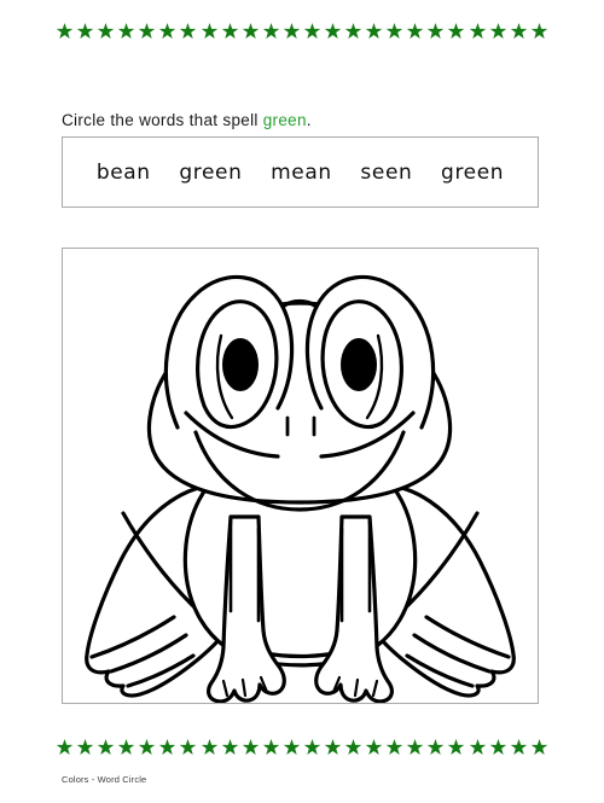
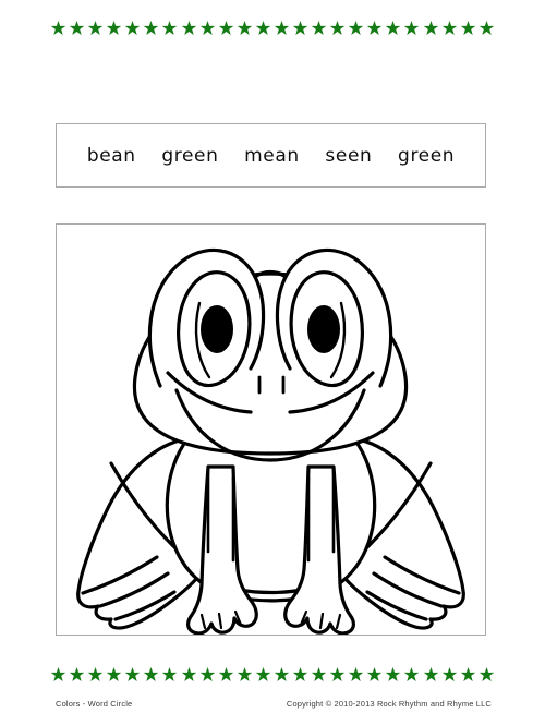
- Circle the words that spell green.
  bean
  green
  mean
  seen
  green
  Colors - Word Circle
+ Copyright © 2010-2013 Rock Rhythm and Rhyme LLC
